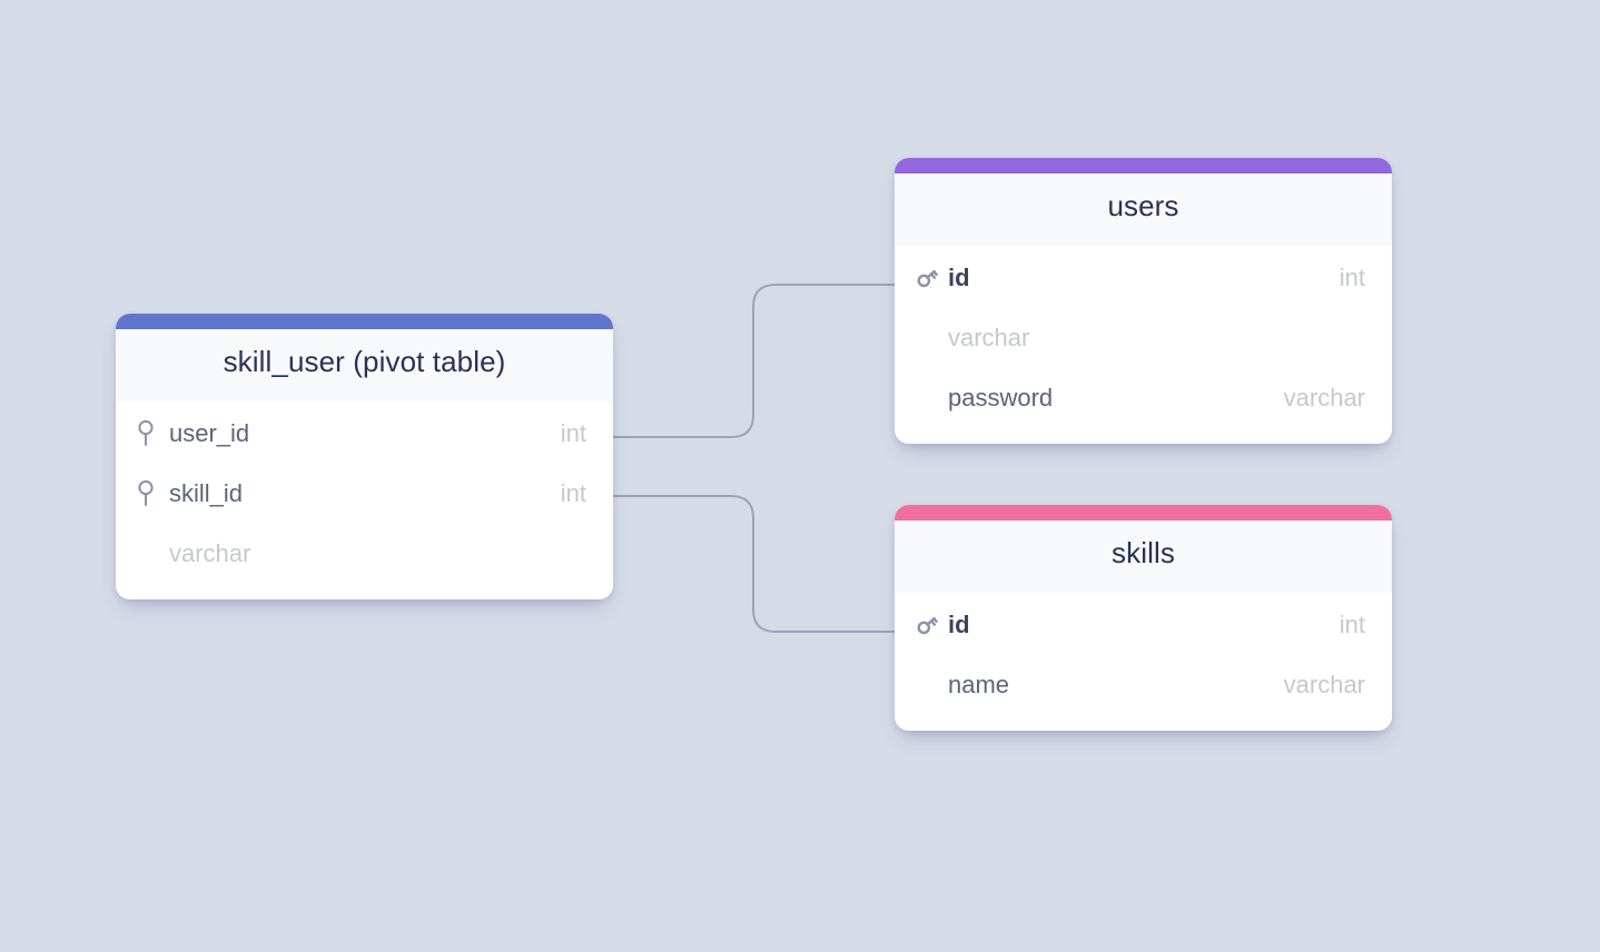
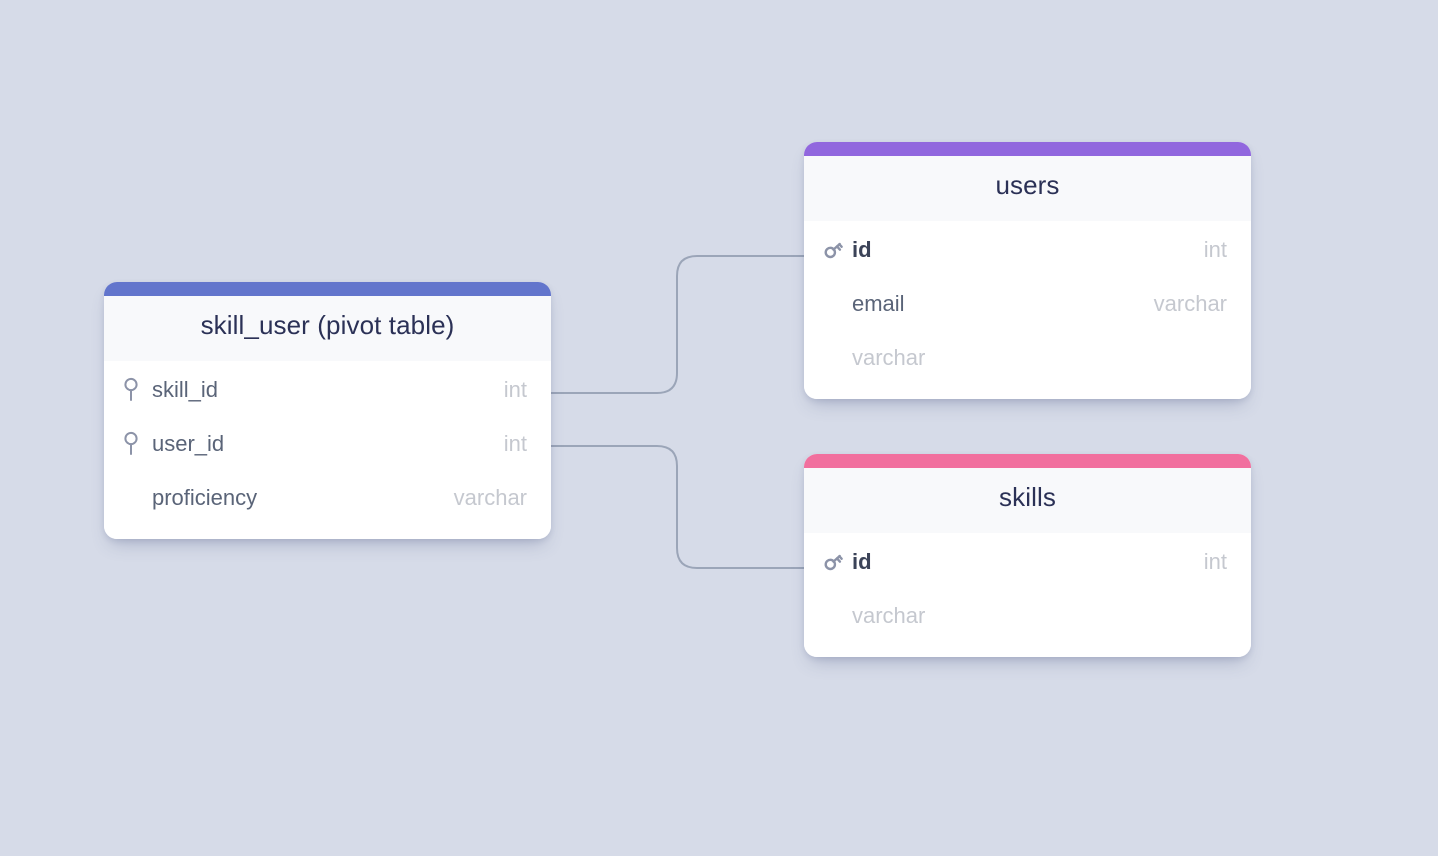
  skill_user (pivot table)
- user_id
+ skill_id
  int
- skill_id
+ user_id
  int
+ proficiency
  varchar
  users
  id
  int
+ email
  varchar
- password
  varchar
  skills
  id
  int
- name
  varchar
